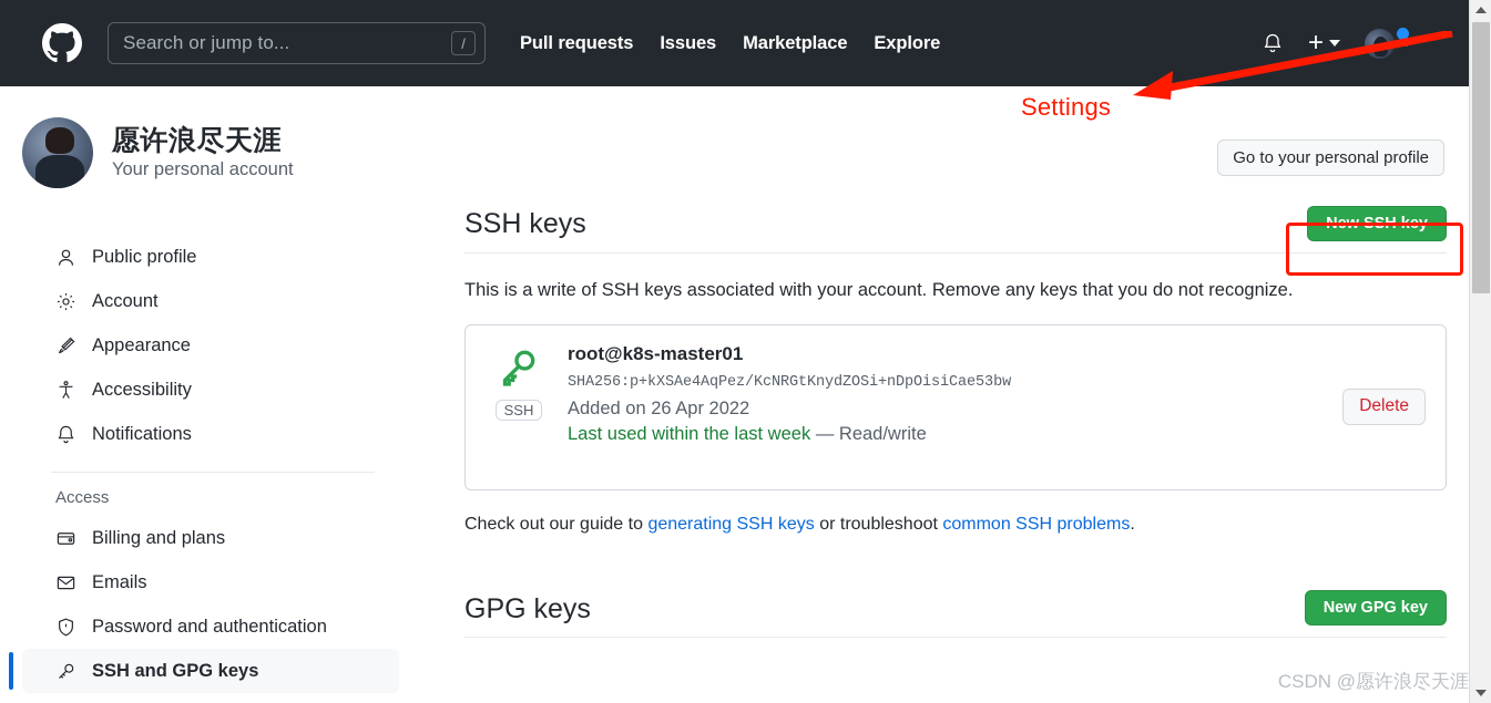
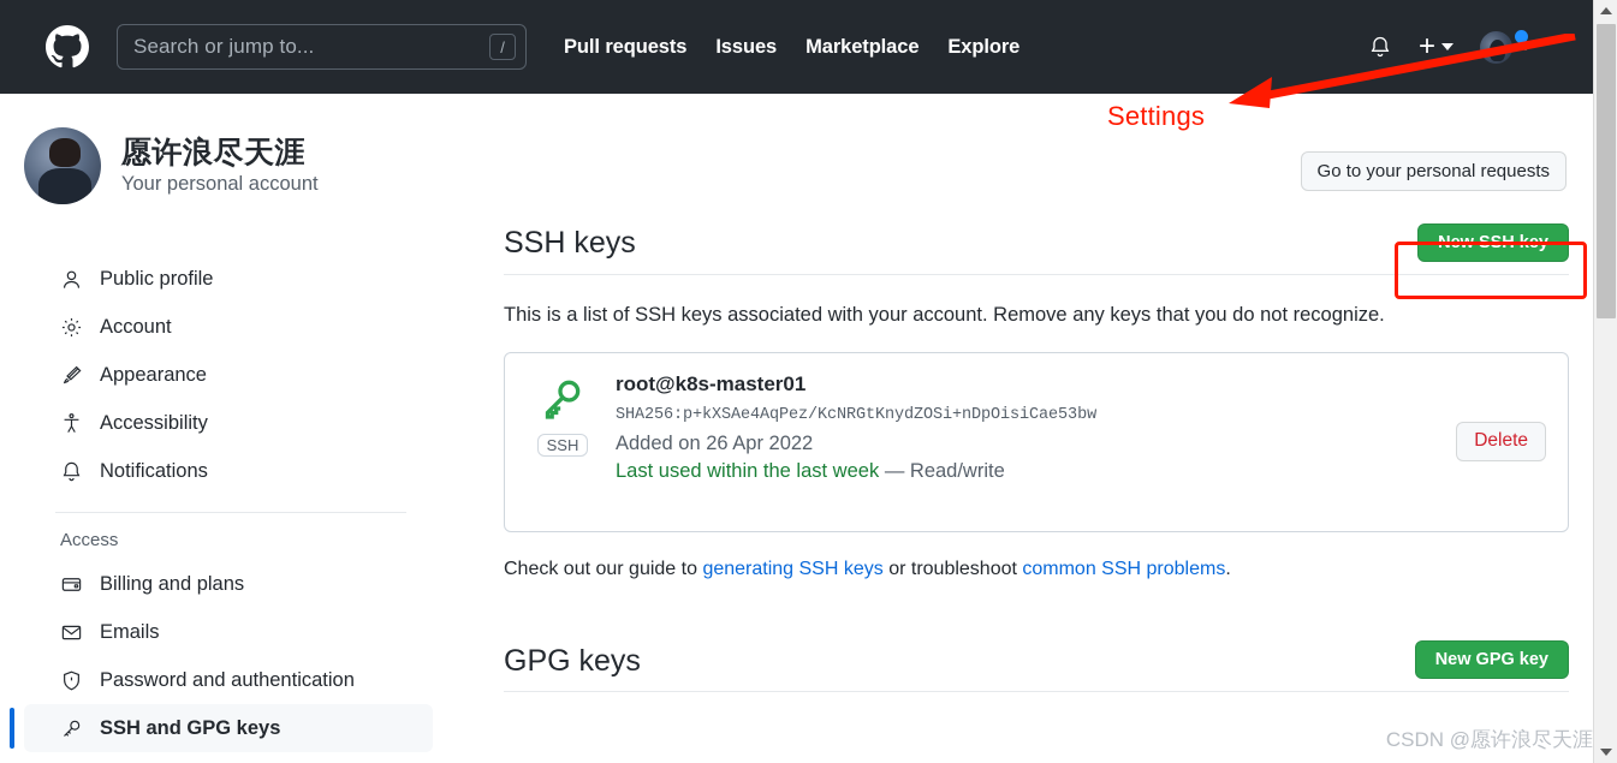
  Search or jump to...
  /
  Pull requests
  Issues
  Marketplace
  Explore
  +
  愿许浪尽天涯
  Your personal account
- Go to your personal profile
+ Go to your personal requests
  Public profile
  Account
  Appearance
  Accessibility
  Notifications
  Access
  Billing and plans
  Emails
  Password and authentication
  SSH and GPG keys
  SSH keys
  New SSH key
- This is a write of SSH keys associated with your account. Remove any keys that you do not recognize.
+ This is a list of SSH keys associated with your account. Remove any keys that you do not recognize.
  SSH
  root@k8s-master01
  SHA256:p+kXSAe4AqPez/KcNRGtKnydZOSi+nDpOisiCae53bw
  Added on 26 Apr 2022
  Last used within the last week — Read/write
  Delete
  Check out our guide to generating SSH keys or troubleshoot common SSH problems.
  GPG keys
  New GPG key
  Settings
  CSDN @愿许浪尽天涯
